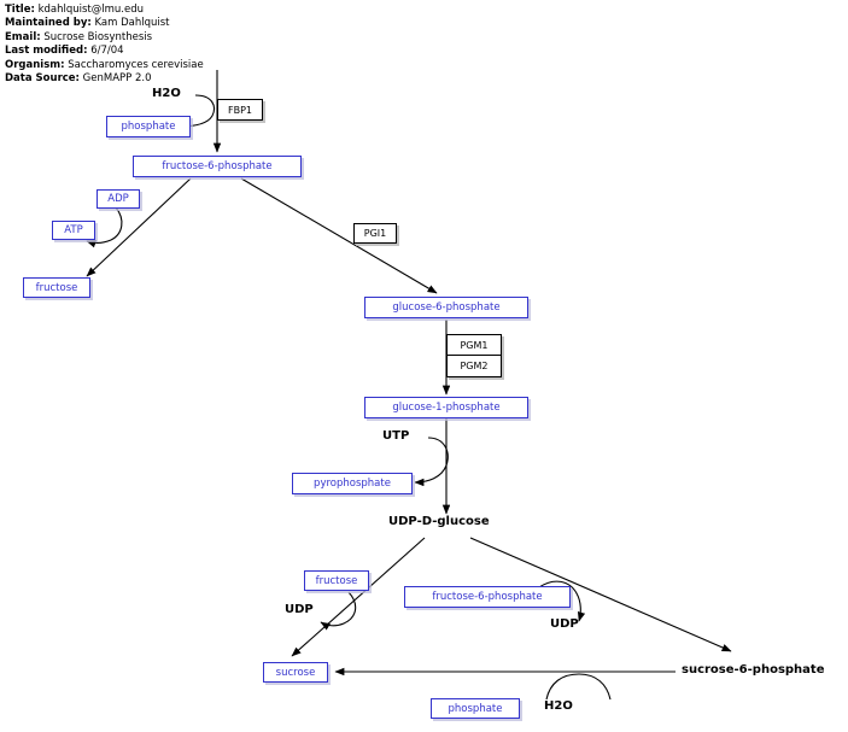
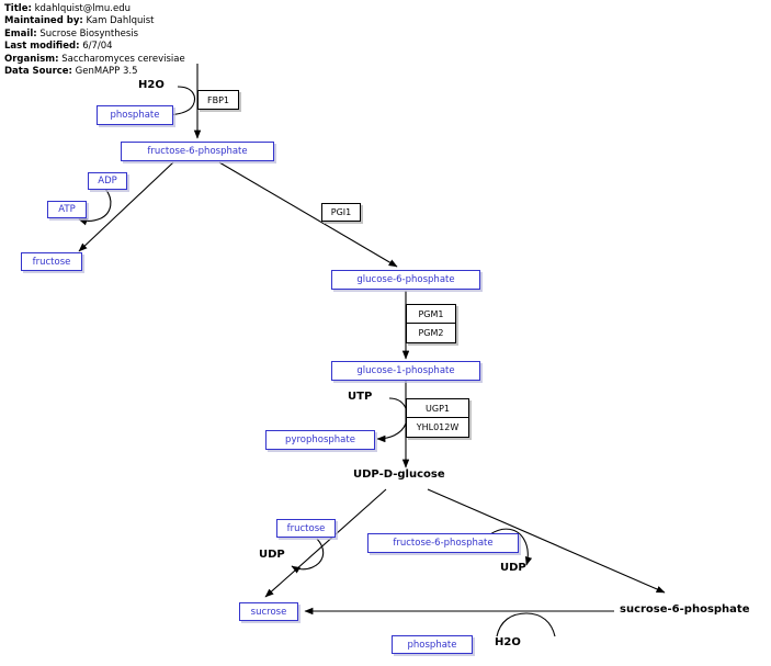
  Title: kdahlquist@lmu.edu
  Maintained by: Kam Dahlquist
  Email: Sucrose Biosynthesis
  Last modified: 6/7/04
  Organism: Saccharomyces cerevisiae
- Data Source: GenMAPP 2.0
+ Data Source: GenMAPP 3.5
  H2O
  UTP
  UDP-D-glucose
  UDP
  UDP
  sucrose-6-phosphate
  H2O
  phosphate
  fructose-6-phosphate
  ADP
  ATP
  fructose
  glucose-6-phosphate
  glucose-1-phosphate
  pyrophosphate
  fructose
  fructose-6-phosphate
  sucrose
  phosphate
  FBP1
  PGI1
  PGM1
  PGM2
+ UGP1
+ YHL012W
